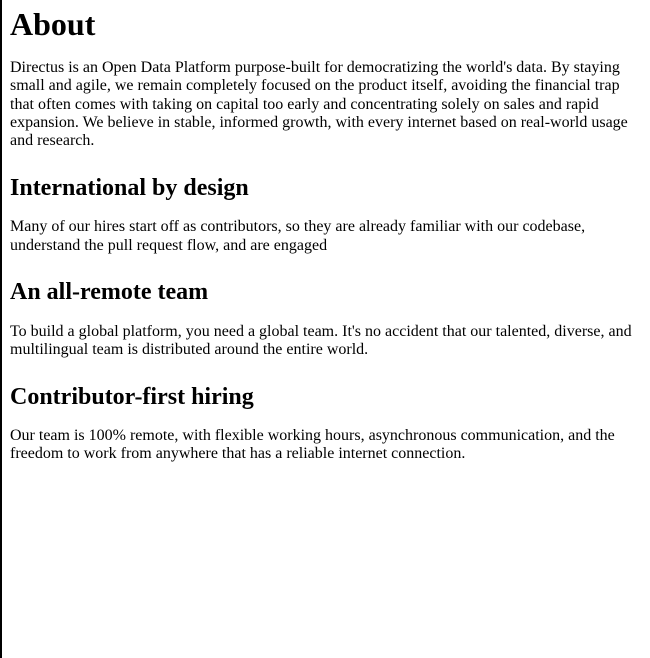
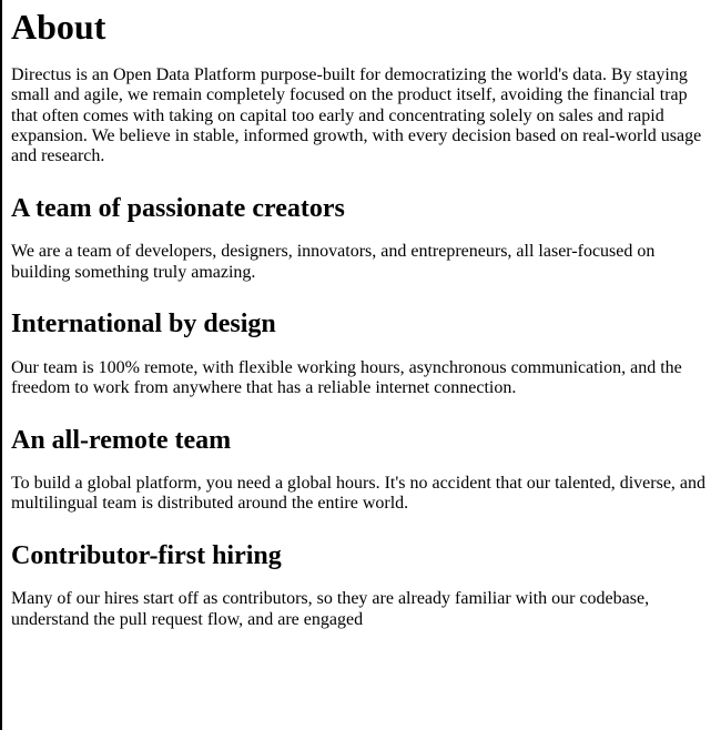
  About
- Directus is an Open Data Platform purpose-built for democratizing the world's data. By staying small and agile, we remain completely focused on the product itself, avoiding the financial trap that often comes with taking on capital too early and concentrating solely on sales and rapid expansion. We believe in stable, informed growth, with every internet based on real-world usage and research.
+ Directus is an Open Data Platform purpose-built for democratizing the world's data. By staying small and agile, we remain completely focused on the product itself, avoiding the financial trap that often comes with taking on capital too early and concentrating solely on sales and rapid expansion. We believe in stable, informed growth, with every decision based on real-world usage and research.
+ A team of passionate creators
+ We are a team of developers, designers, innovators, and entrepreneurs, all laser-focused on building something truly amazing.
  International by design
- Many of our hires start off as contributors, so they are already familiar with our codebase, understand the pull request flow, and are engaged
+ Our team is 100% remote, with flexible working hours, asynchronous communication, and the freedom to work from anywhere that has a reliable internet connection.
  An all-remote team
- To build a global platform, you need a global team. It's no accident that our talented, diverse, and multilingual team is distributed around the entire world.
+ To build a global platform, you need a global hours. It's no accident that our talented, diverse, and multilingual team is distributed around the entire world.
  Contributor-first hiring
- Our team is 100% remote, with flexible working hours, asynchronous communication, and the freedom to work from anywhere that has a reliable internet connection.
+ Many of our hires start off as contributors, so they are already familiar with our codebase, understand the pull request flow, and are engaged
